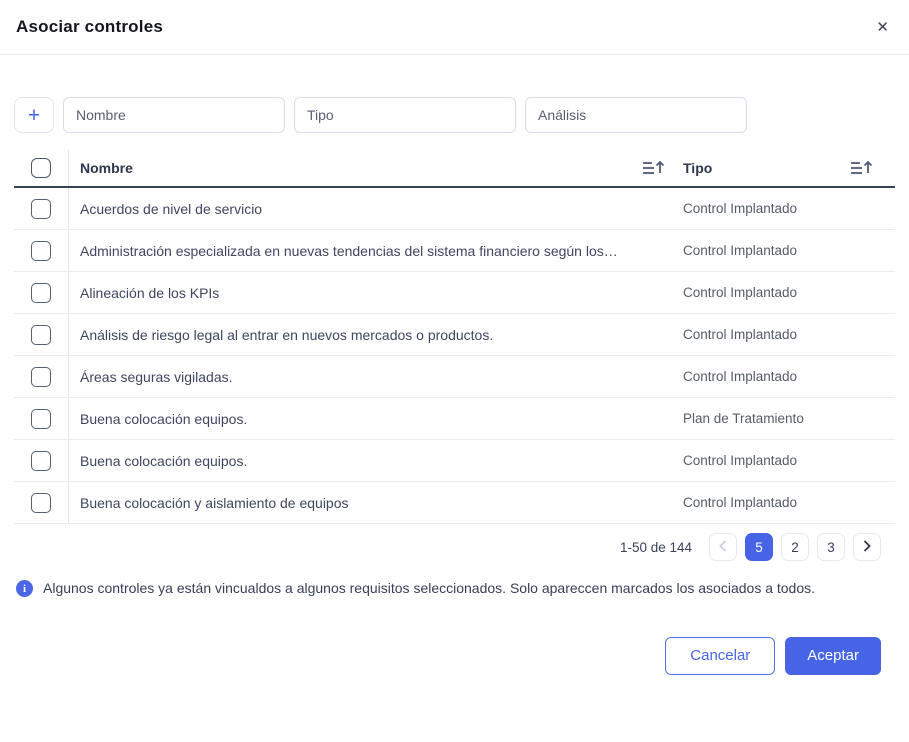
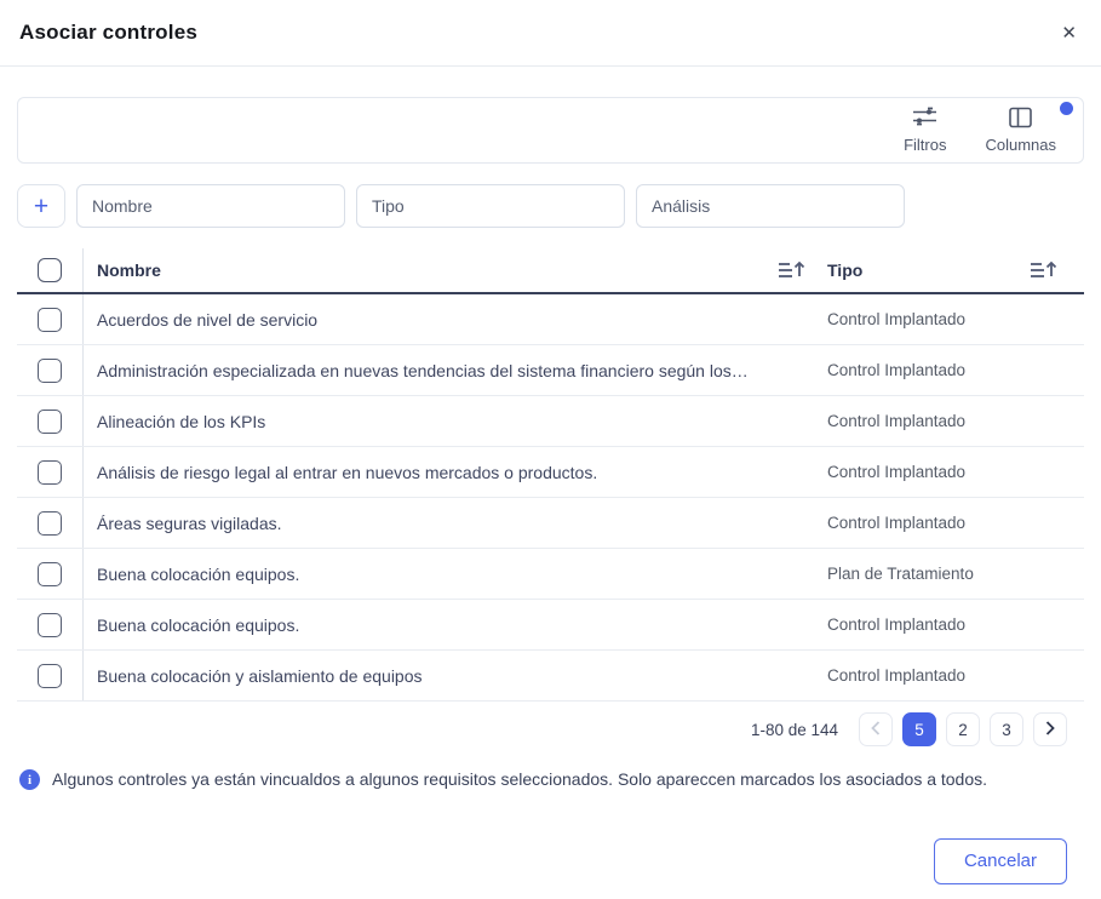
  Asociar controles
  ✕
+ Filtros
+ Columnas
  +
  Nombre
  Tipo
  Análisis
  Nombre
  Tipo
  Acuerdos de nivel de servicio
  Control Implantado
  Administración especializada en nuevas tendencias del sistema financiero según los…
  Control Implantado
  Alineación de los KPIs
  Control Implantado
  Análisis de riesgo legal al entrar en nuevos mercados o productos.
  Control Implantado
  Áreas seguras vigiladas.
  Control Implantado
  Buena colocación equipos.
  Plan de Tratamiento
  Buena colocación equipos.
  Control Implantado
  Buena colocación y aislamiento de equipos
  Control Implantado
- 1-50 de 144
+ 1-80 de 144
  5
  2
  3
  i
  Algunos controles ya están vincualdos a algunos requisitos seleccionados. Solo apareccen marcados los asociados a todos.
  Cancelar
- Aceptar
